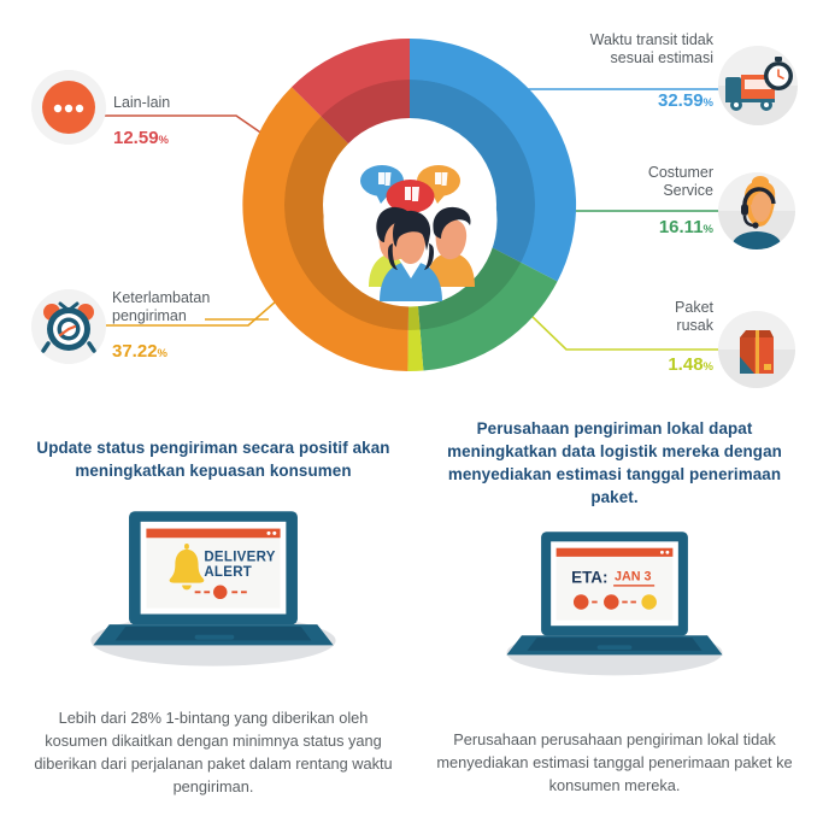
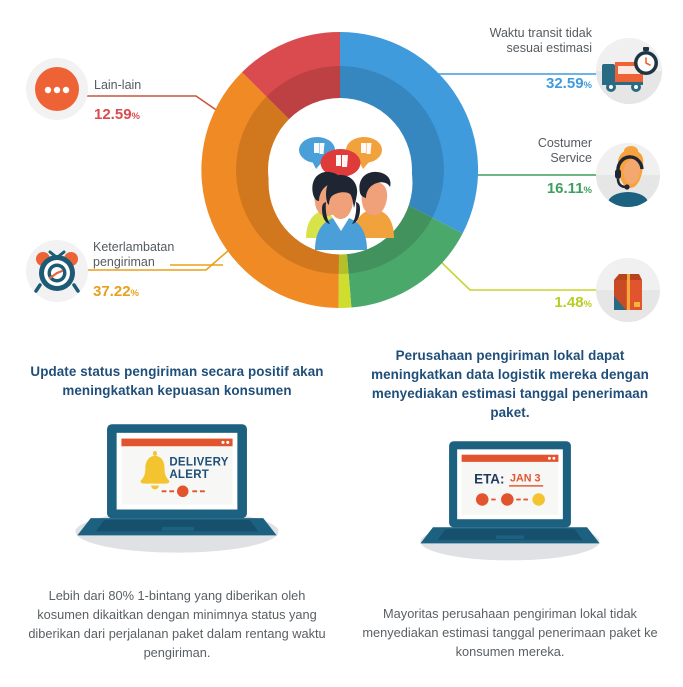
  Lain-lain
  12.59%
  Keterlambatan
  pengiriman
  37.22%
  Waktu transit tidak
  sesuai estimasi
  32.59%
  Costumer
  Service
  16.11%
- Paket
- rusak
  1.48%
  Update status pengiriman secara positif akan meningkatkan kepuasan konsumen
  DELIVERY
  ALERT
- Lebih dari 28% 1-bintang yang diberikan oleh kosumen dikaitkan dengan minimnya status yang diberikan dari perjalanan paket dalam rentang waktu pengiriman.
+ Lebih dari 80% 1-bintang yang diberikan oleh kosumen dikaitkan dengan minimnya status yang diberikan dari perjalanan paket dalam rentang waktu pengiriman.
  Perusahaan pengiriman lokal dapat meningkatkan data logistik mereka dengan menyediakan estimasi tanggal penerimaan paket.
  ETA:
  JAN 3
- Perusahaan perusahaan pengiriman lokal tidak menyediakan estimasi tanggal penerimaan paket ke konsumen mereka.
+ Mayoritas perusahaan pengiriman lokal tidak menyediakan estimasi tanggal penerimaan paket ke konsumen mereka.
